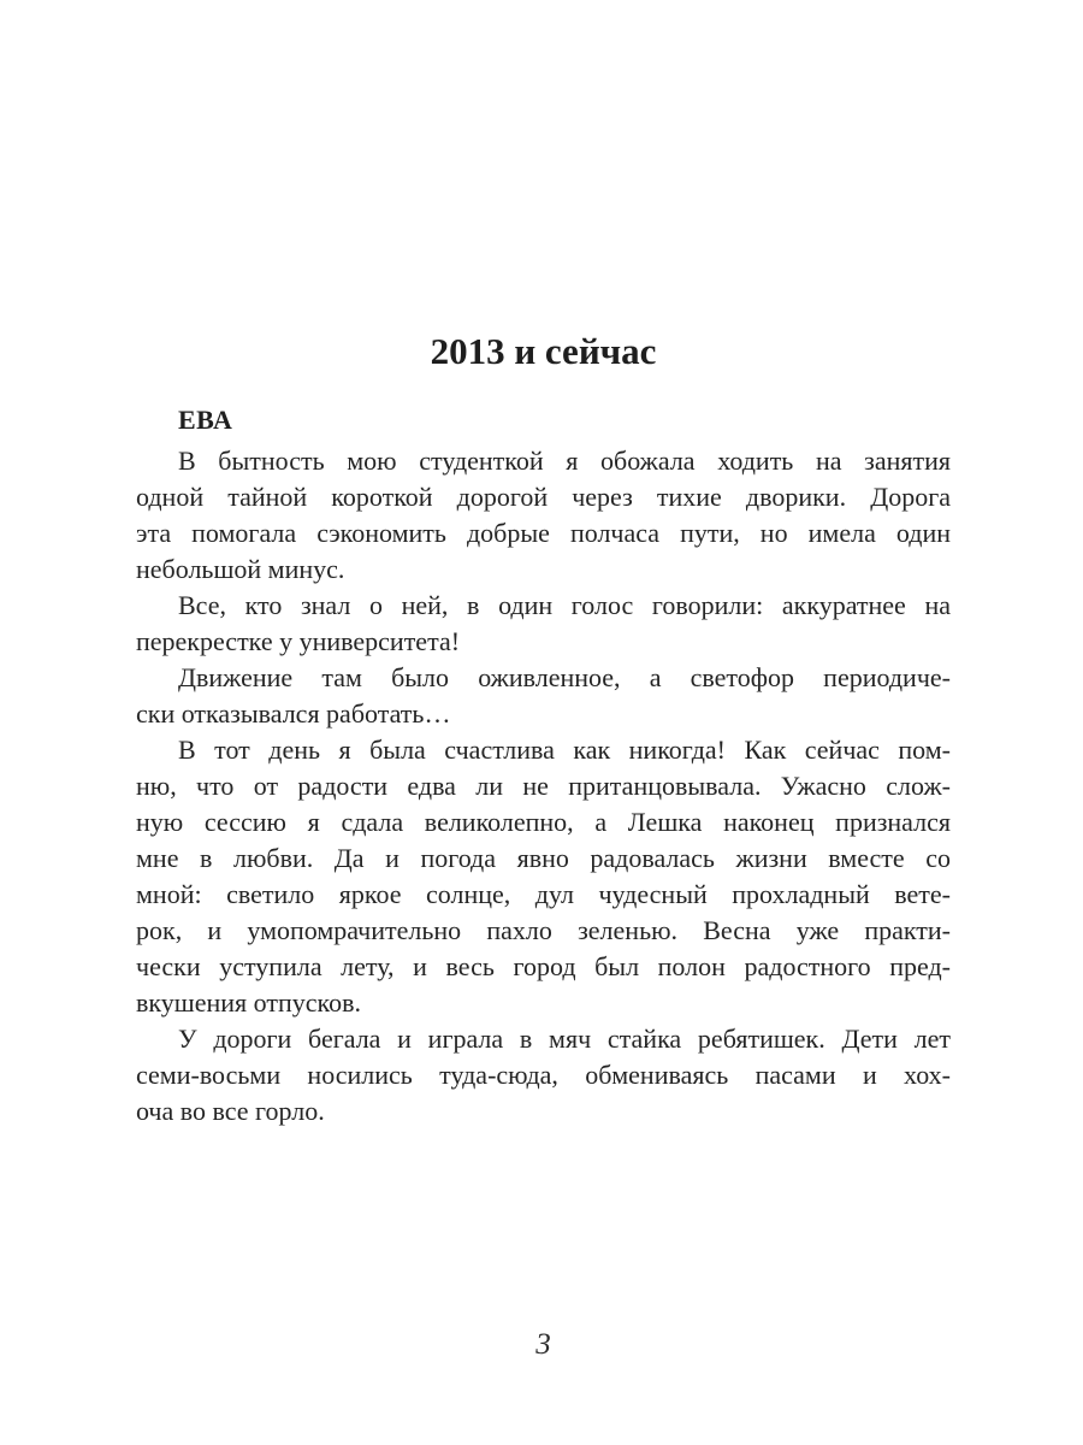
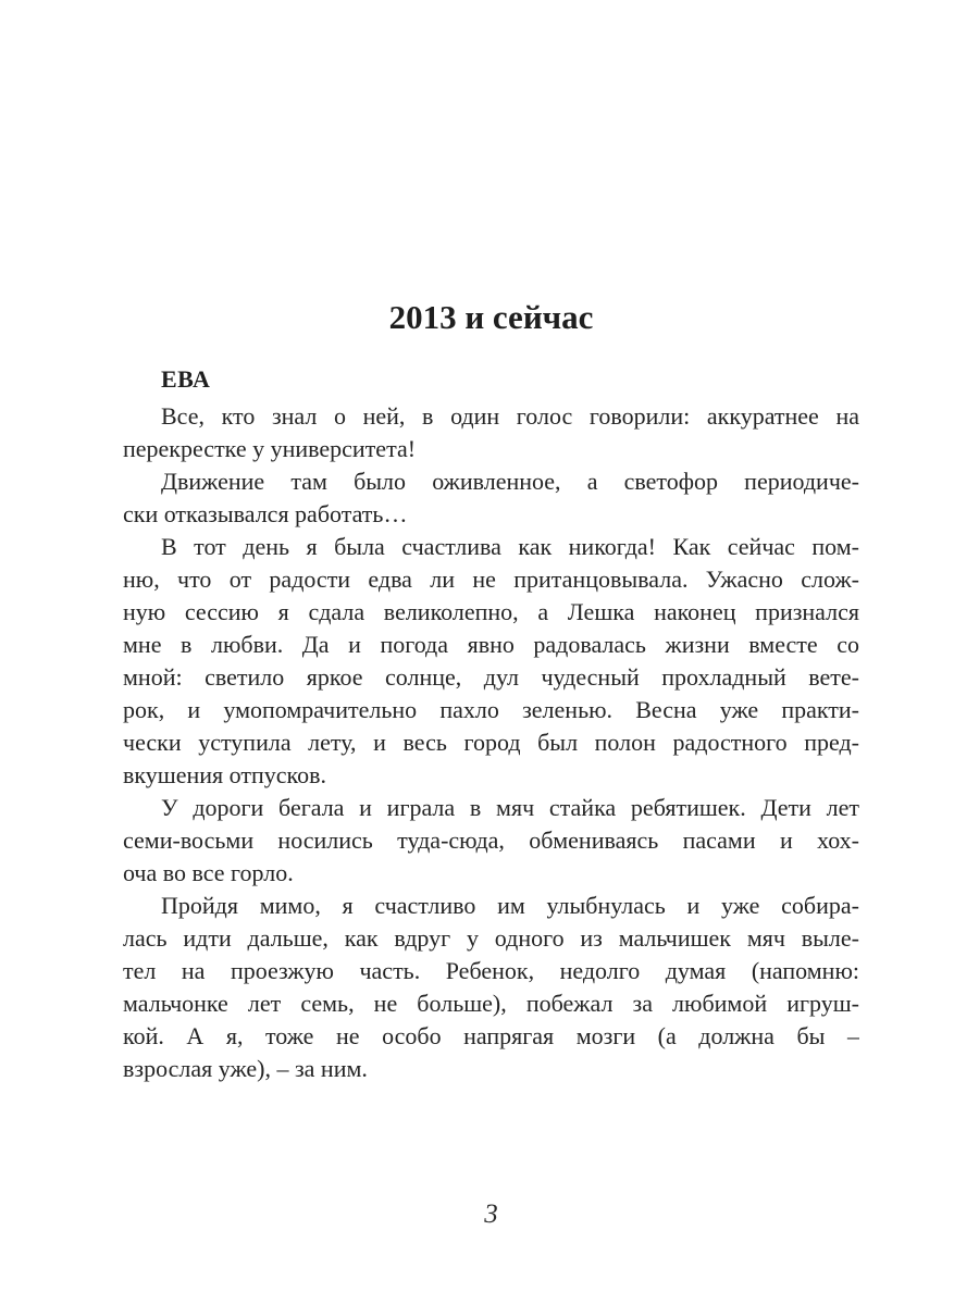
  2013 и сейчас
  ЕВА
- В бытность мою студенткой я обожала ходить на занятия
- одной тайной короткой дорогой через тихие дворики. Дорога
- эта помогала сэкономить добрые полчаса пути, но имела один
- небольшой минус.
  Все, кто знал о ней, в один голос говорили: аккуратнее на
  перекрестке у университета!
  Движение там было оживленное, а светофор периодиче-
  ски отказывался работать…
  В тот день я была счастлива как никогда! Как сейчас пом-
  ню, что от радости едва ли не пританцовывала. Ужасно слож-
  ную сессию я сдала великолепно, а Лешка наконец признался
  мне в любви. Да и погода явно радовалась жизни вместе со
  мной: светило яркое солнце, дул чудесный прохладный вете-
  рок, и умопомрачительно пахло зеленью. Весна уже практи-
  чески уступила лету, и весь город был полон радостного пред-
  вкушения отпусков.
  У дороги бегала и играла в мяч стайка ребятишек. Дети лет
  семи-восьми носились туда-сюда, обмениваясь пасами и хох-
  оча во все горло.
+ Пройдя мимо, я счастливо им улыбнулась и уже собира-
+ лась идти дальше, как вдруг у одного из мальчишек мяч выле-
+ тел на проезжую часть. Ребенок, недолго думая (напомню:
+ мальчонке лет семь, не больше), побежал за любимой игруш-
+ кой. А я, тоже не особо напрягая мозги (а должна бы –
+ взрослая уже), – за ним.
  3
